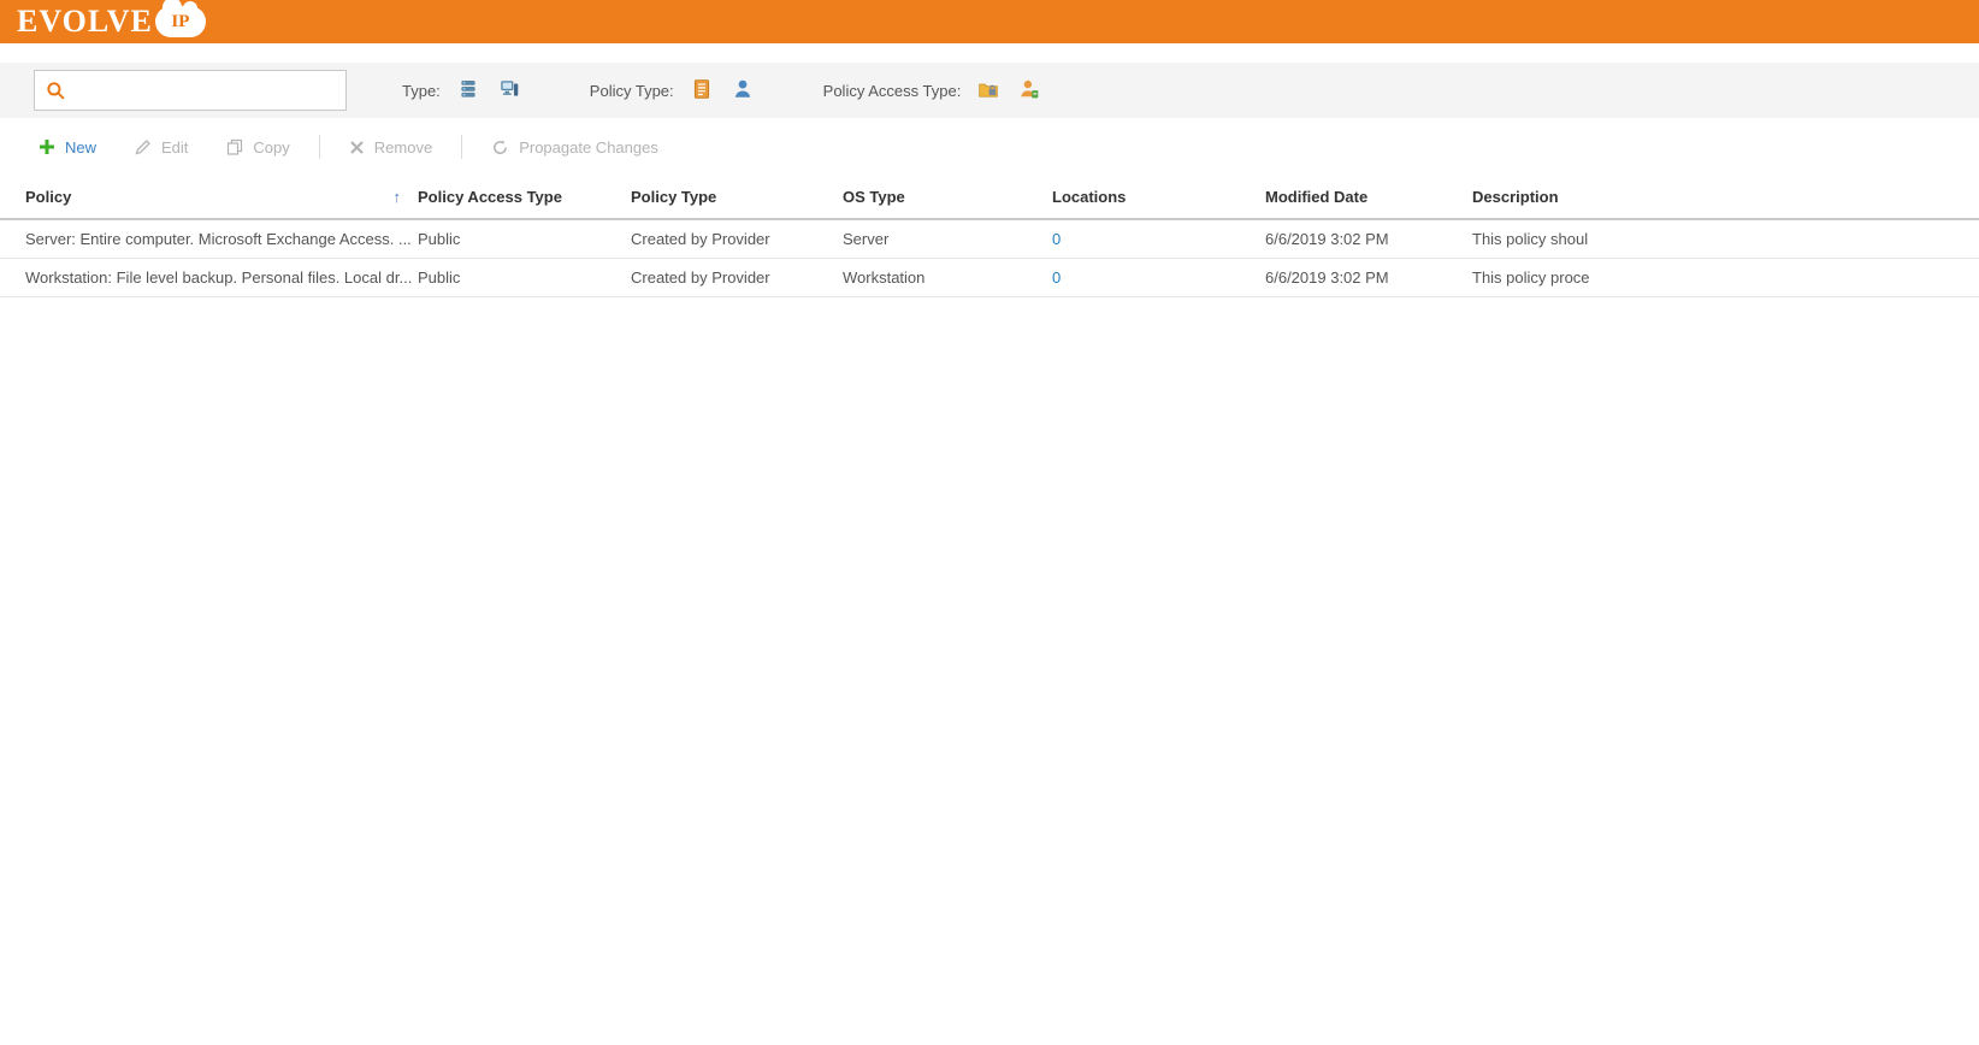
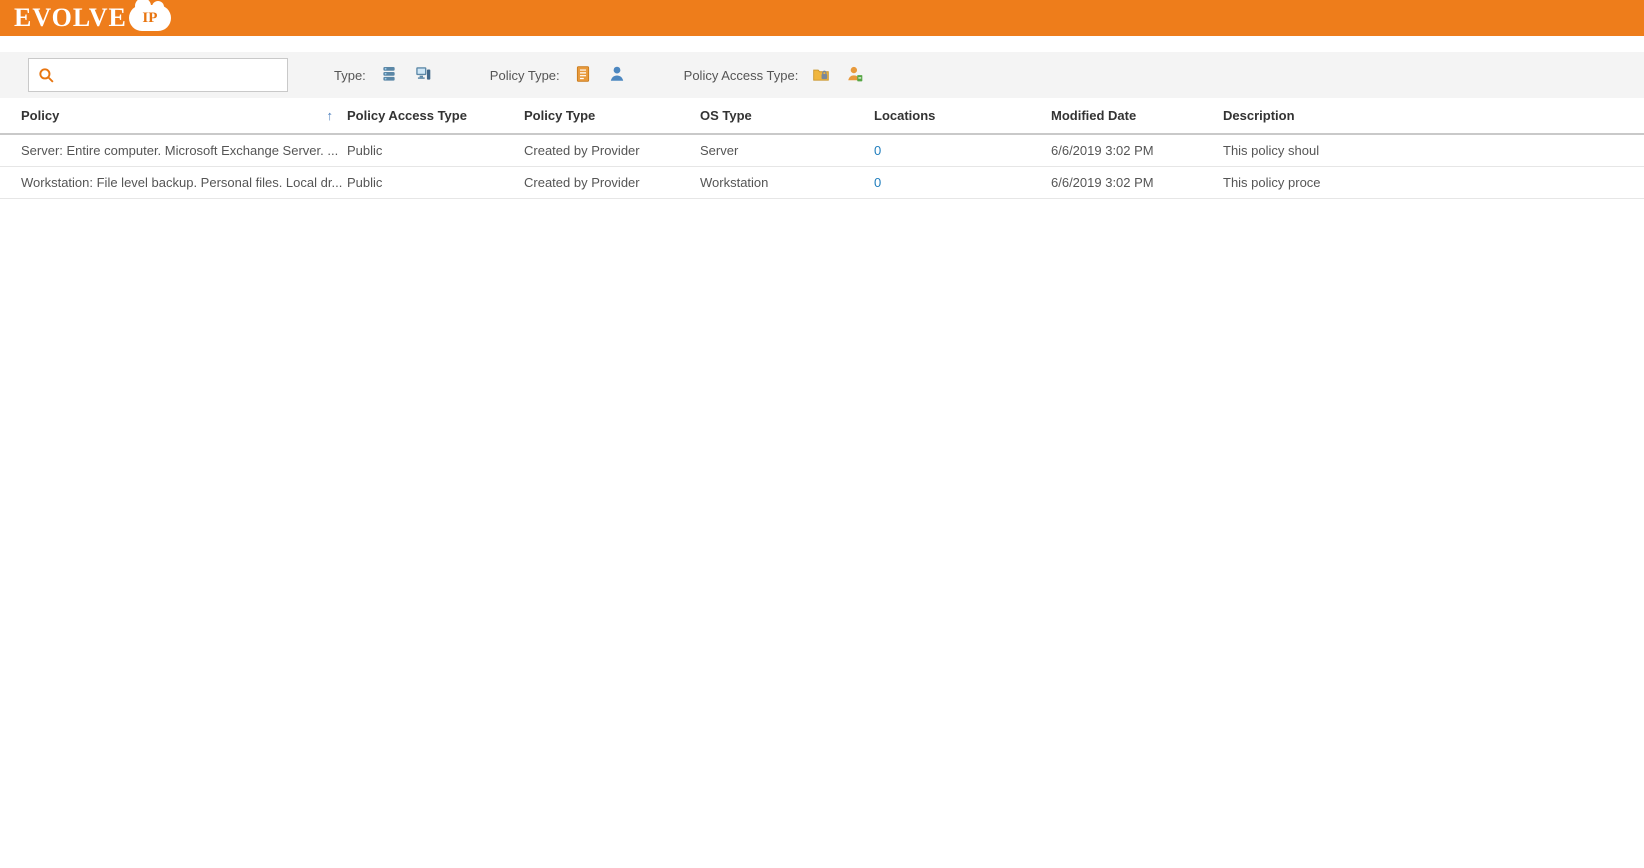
  EVOLVE
  IP
  Type:
  Policy Type:
  Policy Access Type:
- New
- Edit
- Copy
- Remove
- Propagate Changes
  Policy ↑	Policy Access Type	Policy Type	OS Type	Locations	Modified Date	Description
- Server: Entire computer. Microsoft Exchange Access. ...	Public	Created by Provider	Server	0	6/6/2019 3:02 PM	This policy shoul
+ Server: Entire computer. Microsoft Exchange Server. ...	Public	Created by Provider	Server	0	6/6/2019 3:02 PM	This policy shoul
  Workstation: File level backup. Personal files. Local dr...	Public	Created by Provider	Workstation	0	6/6/2019 3:02 PM	This policy proce
